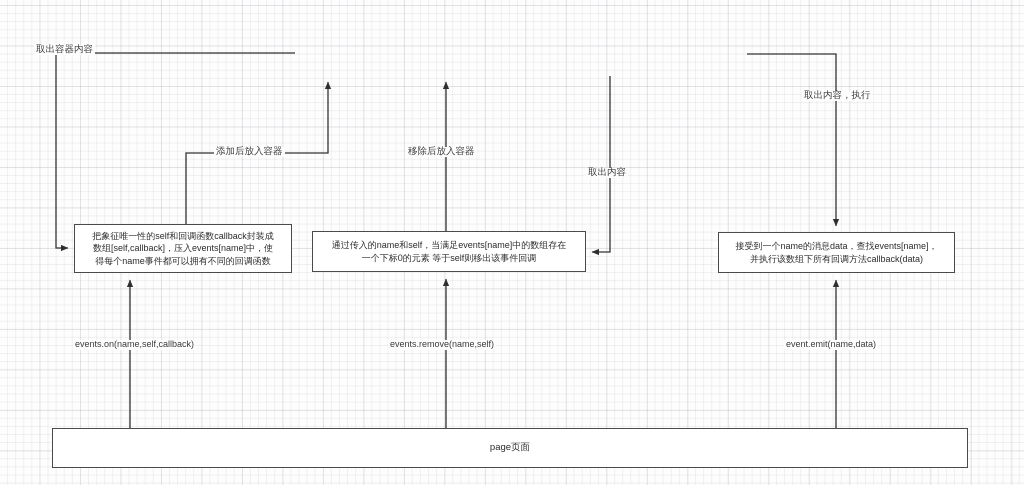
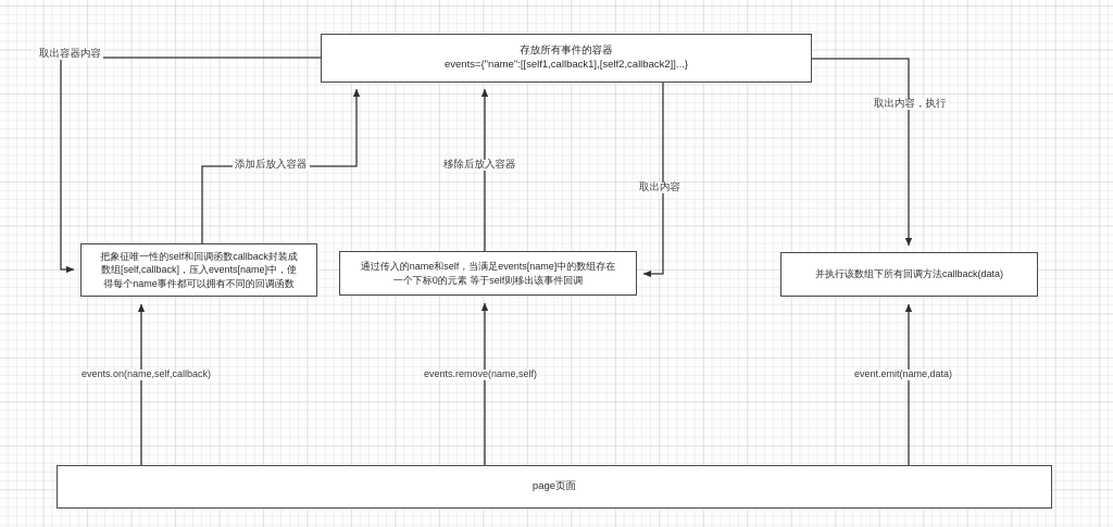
+ 存放所有事件的容器
+ events={"name":[[self1,callback1],[self2,callback2]]...}
  把象征唯一性的self和回调函数callback封装成
  数组[self,callback]，压入events[name]中，使
  得每个name事件都可以拥有不同的回调函数
  通过传入的name和self，当满足events[name]中的数组存在
  一个下标0的元素 等于self则移出该事件回调
- 接受到一个name的消息data，查找events[name]，
  并执行该数组下所有回调方法callback(data)
  page页面
  取出容器内容
  添加后放入容器
  移除后放入容器
  取出内容
  取出内容，执行
  events.on(name,self,callback)
  events.remove(name,self)
  event.emit(name,data)
